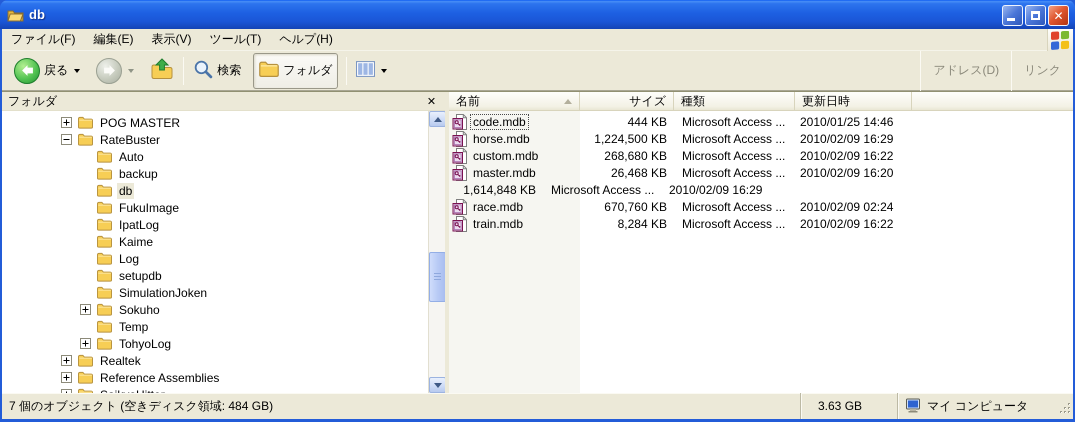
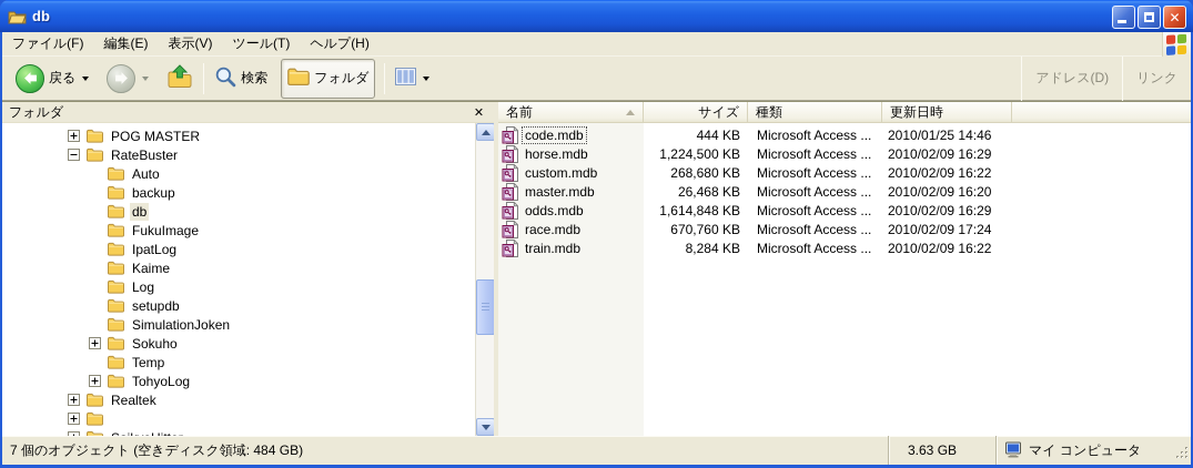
  db
  ✕
  ファイル(F)
  編集(E)
  表示(V)
  ツール(T)
  ヘルプ(H)
  戻る
  検索
  フォルダ
  アドレス(D)
  リンク
  フォルダ
  ✕
  POG MASTER
  RateBuster
  Auto
  backup
  db
  FukuImage
  IpatLog
  Kaime
  Log
  setupdb
  SimulationJoken
  Sokuho
  Temp
  TohyoLog
  Realtek
- Reference Assemblies
  名前
  サイズ
  種類
  更新日時
  code.mdb
  444 KB
  Microsoft Access ...
  2010/01/25 14:46
  horse.mdb
  1,224,500 KB
  Microsoft Access ...
  2010/02/09 16:29
  custom.mdb
  268,680 KB
  Microsoft Access ...
  2010/02/09 16:22
  master.mdb
  26,468 KB
  Microsoft Access ...
  2010/02/09 16:20
+ odds.mdb
  1,614,848 KB
  Microsoft Access ...
  2010/02/09 16:29
  race.mdb
  670,760 KB
  Microsoft Access ...
- 2010/02/09 02:24
+ 2010/02/09 17:24
  train.mdb
  8,284 KB
  Microsoft Access ...
  2010/02/09 16:22
  7 個のオブジェクト (空きディスク領域: 484 GB)
  3.63 GB
  マイ コンピュータ
